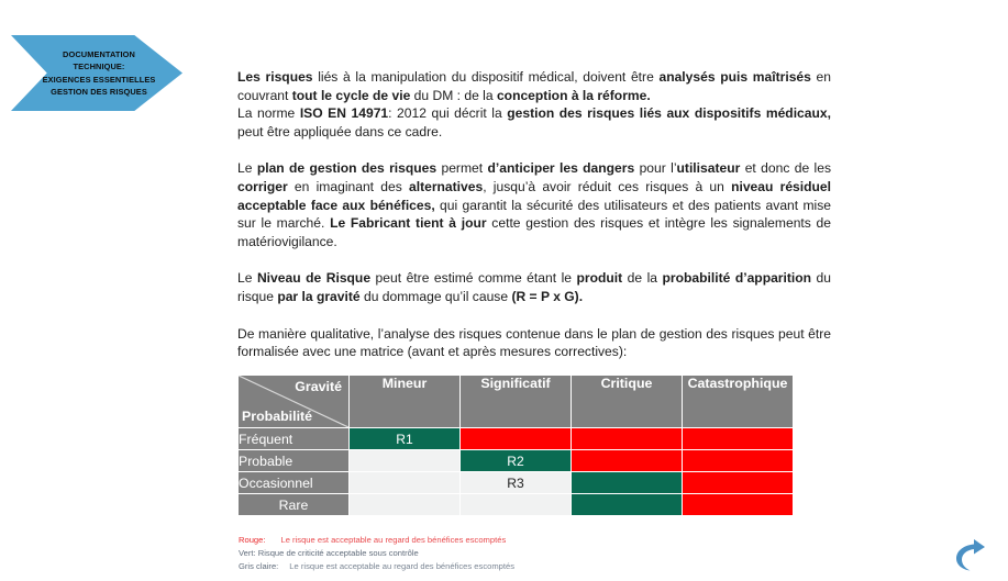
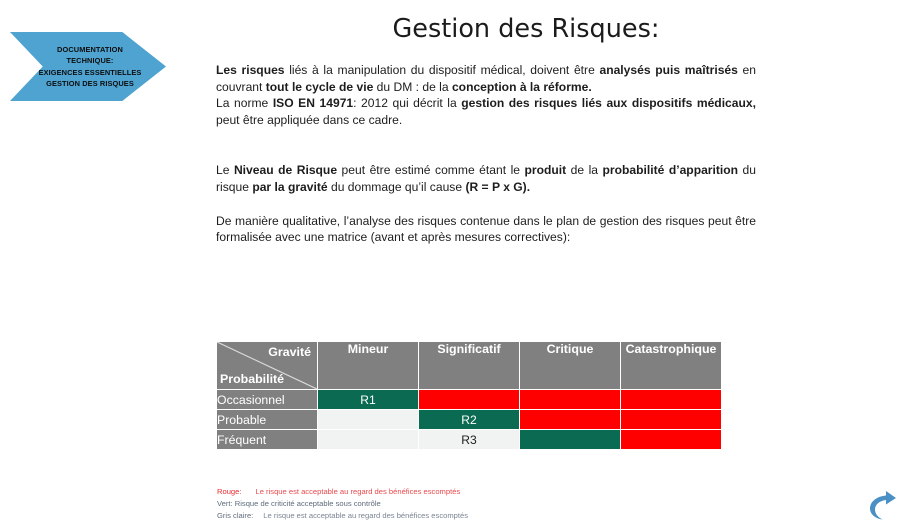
  DOCUMENTATION
  TECHNIQUE:
  EXIGENCES ESSENTIELLES
  GESTION DES RISQUES
+ Gestion des Risques:
  Les risques liés à la manipulation du dispositif médical, doivent être analysés puis maîtrisés en couvrant tout le cycle de vie du DM : de la conception à la réforme.
  La norme ISO EN 14971: 2012 qui décrit la gestion des risques liés aux dispositifs médicaux, peut être appliquée dans ce cadre.
- Le plan de gestion des risques permet d’anticiper les dangers pour l’utilisateur et donc de les corriger en imaginant des alternatives, jusqu’à avoir réduit ces risques à un niveau résiduel acceptable face aux bénéfices, qui garantit la sécurité des utilisateurs et des patients avant mise sur le marché. Le Fabricant tient à jour cette gestion des risques et intègre les signalements de matériovigilance.
  Le Niveau de Risque peut être estimé comme étant le produit de la probabilité d’apparition du risque par la gravité du dommage qu’il cause (R = P x G).
  De manière qualitative, l’analyse des risques contenue dans le plan de gestion des risques peut être formalisée avec une matrice (avant et après mesures correctives):
  Gravité Probabilité	Mineur	Significatif	Critique	Catastrophique
- Fréquent	R1
+ Occasionnel	R1
  Probable		R2
- Occasionnel		R3
+ Fréquent		R3
- Rare
  Rouge: Le risque est acceptable au regard des bénéfices escomptés
  Vert: Risque de criticité acceptable sous contrôle
  Gris claire: Le risque est acceptable au regard des bénéfices escomptés
